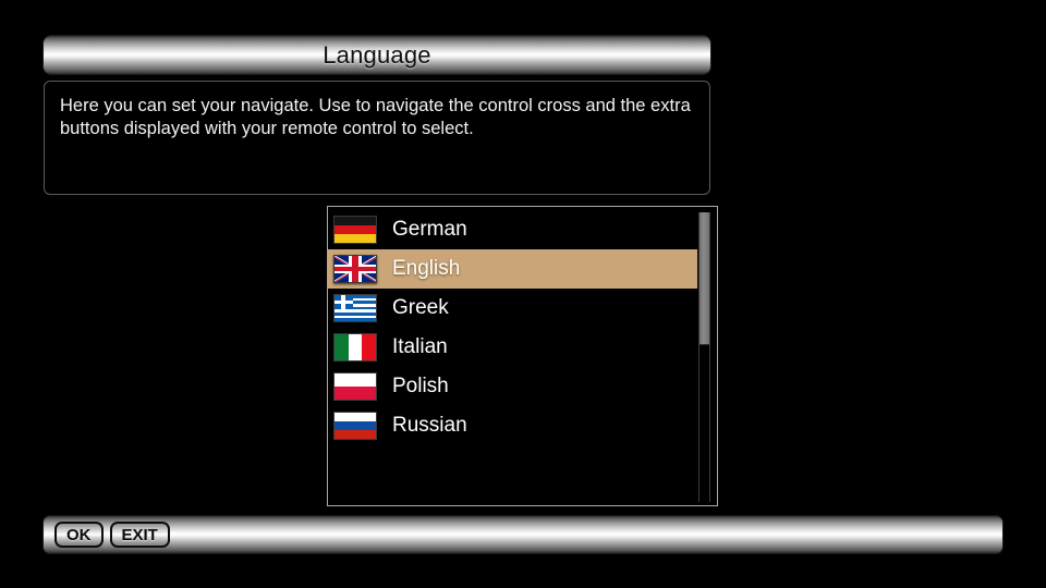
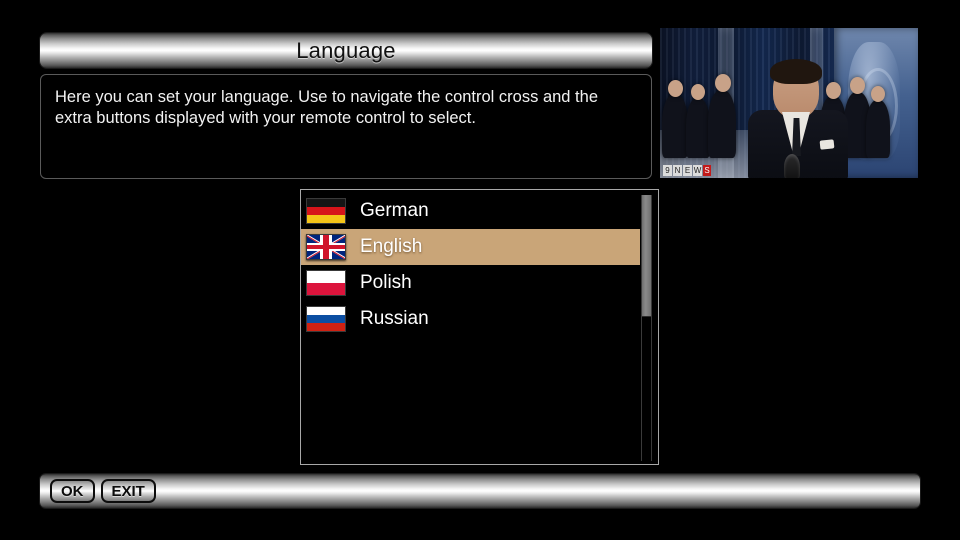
  Language
- Here you can set your navigate. Use to navigate the control cross and the extra buttons displayed with your remote control to select.
+ Here you can set your language. Use to navigate the control cross and the extra buttons displayed with your remote control to select.
+ 9
+ N
+ E
+ W
+ S
  German
  English
- Greek
- Italian
  Polish
  Russian
  OK
  EXIT
